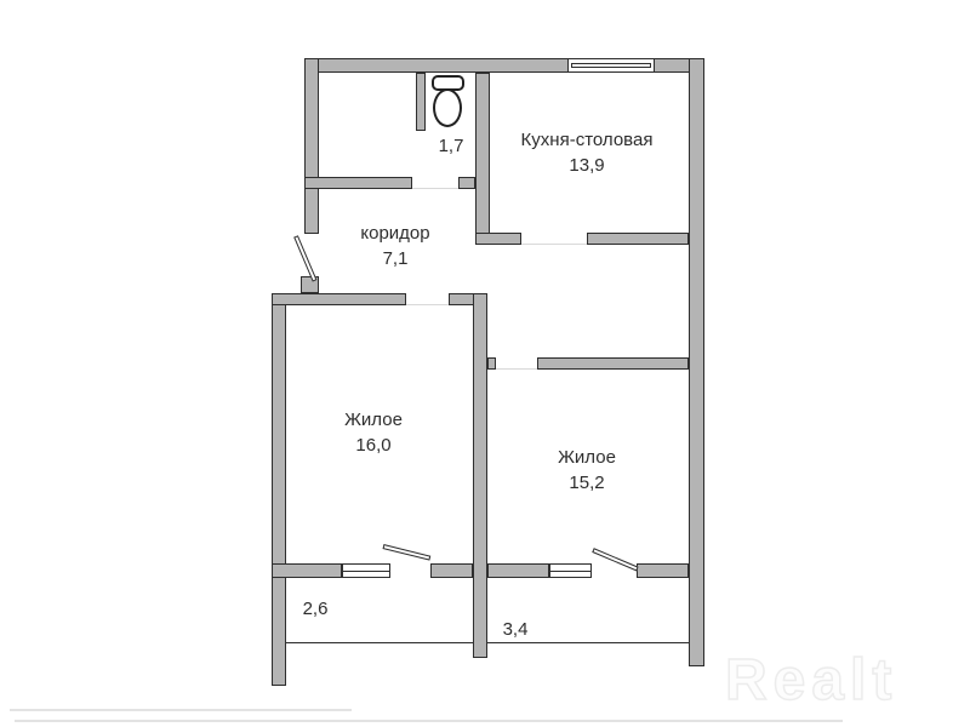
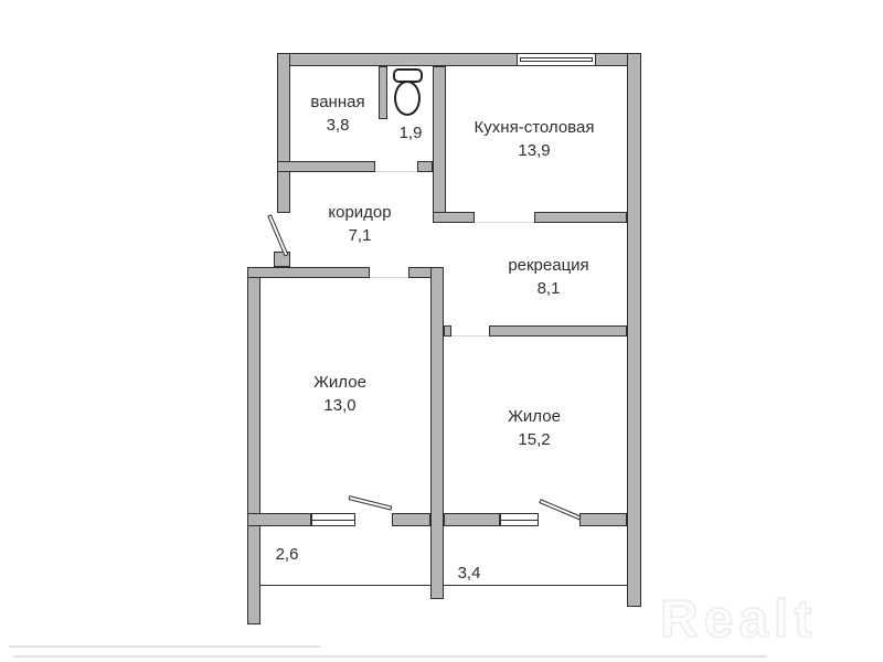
+ ванная
+ 3,8
- 1,7
+ 1,9
  Кухня-столовая
  13,9
  коридор
  7,1
+ рекреация
+ 8,1
  Жилое
- 16,0
+ 13,0
  Жилое
  15,2
  2,6
  3,4
